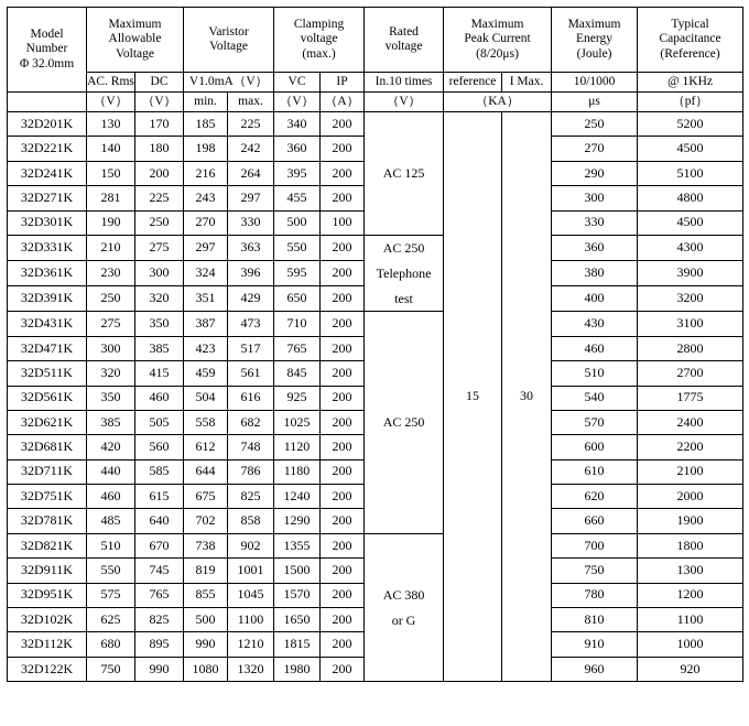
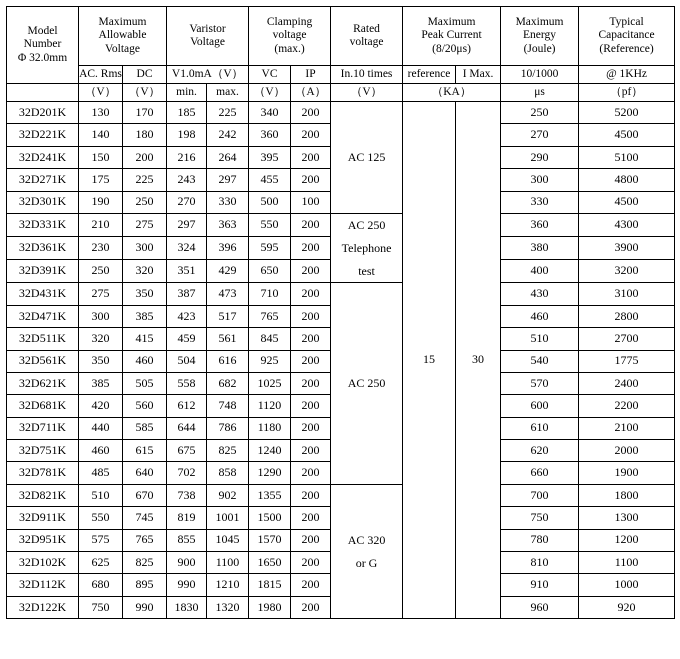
  Model Number Φ 32.0mm	Maximum Allowable Voltage	Varistor Voltage	Clamping voltage (max.)	Rated voltage	Maximum Peak Current (8/20μs)	Maximum Energy (Joule)	Typical Capacitance (Reference)
  AC. Rms	DC	V1.0mA（V）	VC	IP	In.10 times	reference	I Max.	10/1000	@ 1KHz
  	（V）	（V）	min.	max.	（V）	（A）	（V）	（KA）	μs	（pf）
  32D201K	130	170	185	225	340	200	AC 125	15	30	250	5200
  32D221K	140	180	198	242	360	200	270	4500
  32D241K	150	200	216	264	395	200	290	5100
- 32D271K	281	225	243	297	455	200	300	4800
+ 32D271K	175	225	243	297	455	200	300	4800
  32D301K	190	250	270	330	500	100	330	4500
  32D331K	210	275	297	363	550	200	AC 250Telephonetest	360	4300
  32D361K	230	300	324	396	595	200	380	3900
  32D391K	250	320	351	429	650	200	400	3200
  32D431K	275	350	387	473	710	200	AC 250	430	3100
  32D471K	300	385	423	517	765	200	460	2800
  32D511K	320	415	459	561	845	200	510	2700
  32D561K	350	460	504	616	925	200	540	1775
  32D621K	385	505	558	682	1025	200	570	2400
  32D681K	420	560	612	748	1120	200	600	2200
  32D711K	440	585	644	786	1180	200	610	2100
  32D751K	460	615	675	825	1240	200	620	2000
  32D781K	485	640	702	858	1290	200	660	1900
- 32D821K	510	670	738	902	1355	200	AC 380or G	700	1800
+ 32D821K	510	670	738	902	1355	200	AC 320or G	700	1800
  32D911K	550	745	819	1001	1500	200	750	1300
  32D951K	575	765	855	1045	1570	200	780	1200
- 32D102K	625	825	500	1100	1650	200	810	1100
+ 32D102K	625	825	900	1100	1650	200	810	1100
  32D112K	680	895	990	1210	1815	200	910	1000
- 32D122K	750	990	1080	1320	1980	200	960	920
+ 32D122K	750	990	1830	1320	1980	200	960	920
